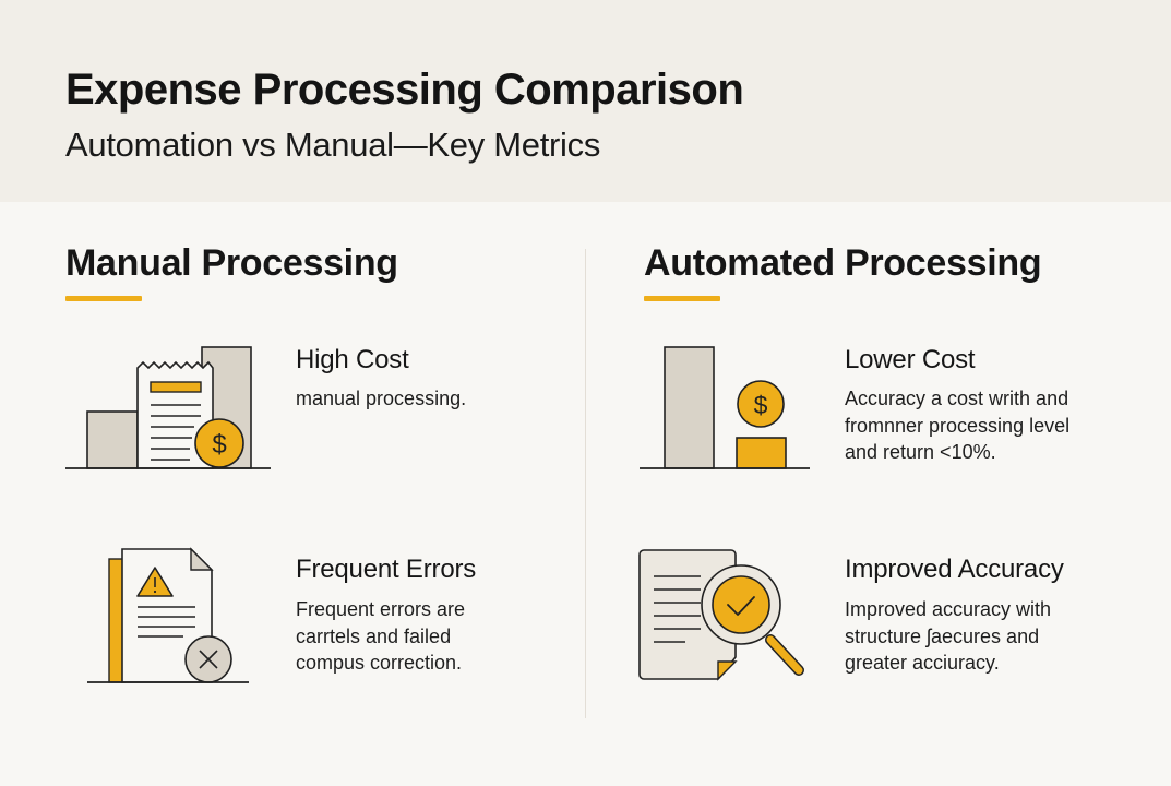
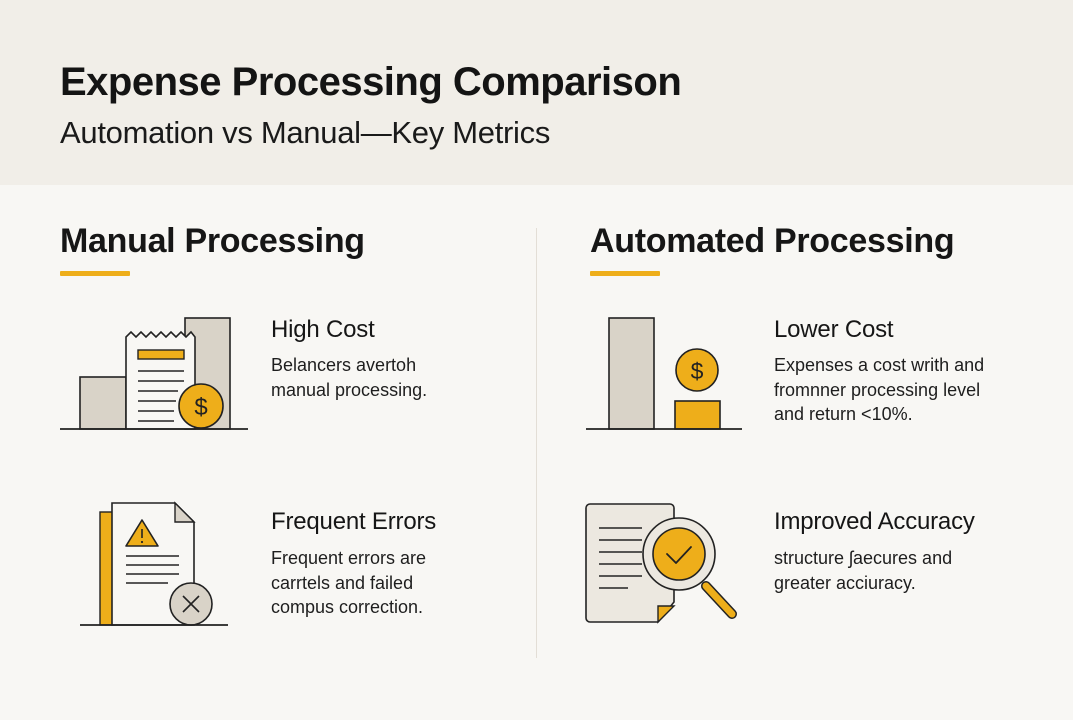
  Expense Processing Comparison
  Automation vs Manual—Key Metrics
  Manual Processing
  $
  High Cost
+ Belancers avertoh
  manual processing.
  Frequent Errors
  Frequent errors are
  carrtels and failed
  compus correction.
  Automated Processing
  $
  Lower Cost
- Accuracy a cost writh and
+ Expenses a cost writh and
  fromnner processing level
  and return <10%.
  Improved Accuracy
- Improved accuracy with
  structure ʃaecures and
  greater acciuracy.
